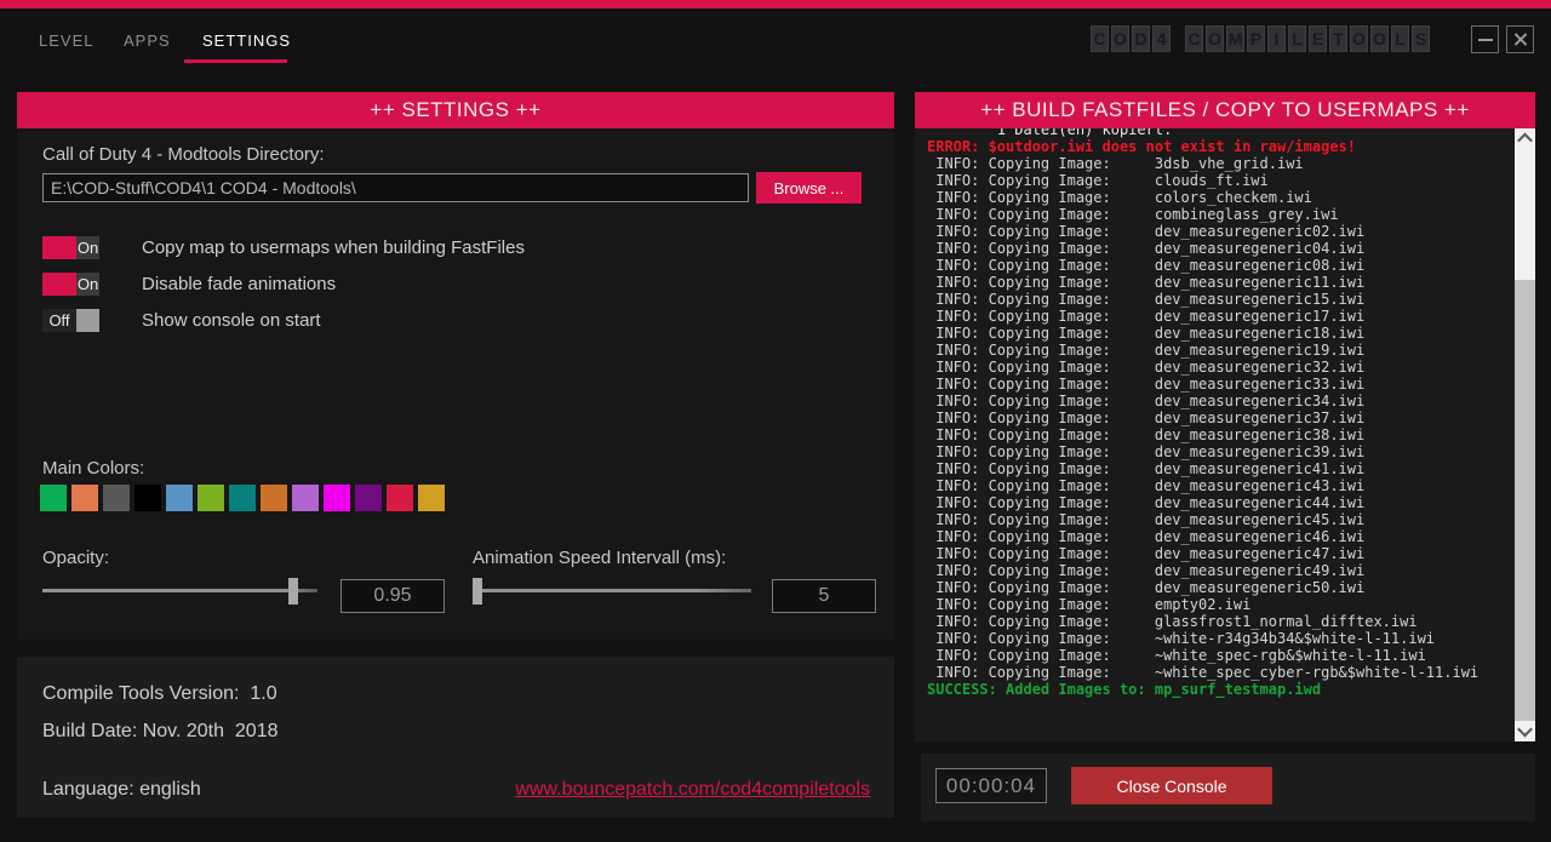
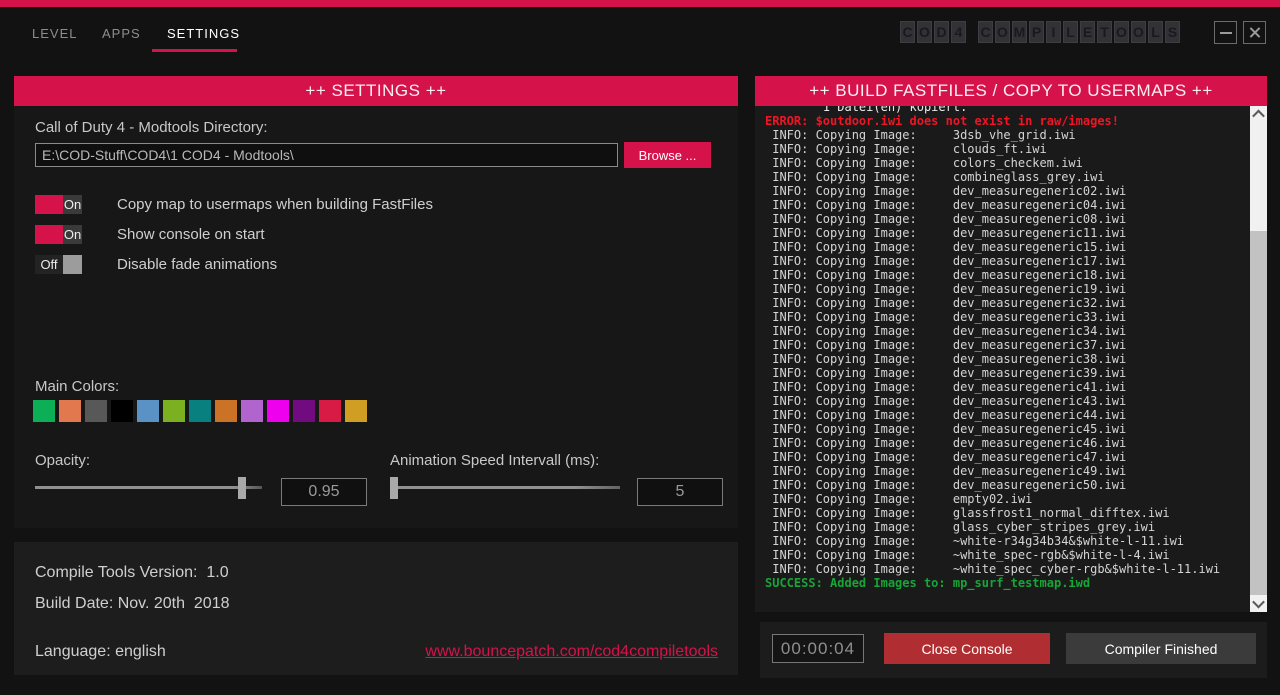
  LEVEL
  APPS
  SETTINGS
  C
  O
  D
  4
  C
  O
  M
  P
  I
  L
  E
  T
  O
  O
  L
  S
  ++ SETTINGS ++
  Call of Duty 4 - Modtools Directory:
  E:\COD-Stuff\COD4\1 COD4 - Modtools\
  Browse ...
  On
  Copy map to usermaps when building FastFiles
  On
- Disable fade animations
+ Show console on start
  Off
- Show console on start
+ Disable fade animations
  Main Colors:
  Opacity:
  0.95
  Animation Speed Intervall (ms):
  5
  Compile Tools Version: 1.0
  Build Date: Nov. 20th 2018
  Language: english
  www.bouncepatch.com/cod4compiletools
  ++ BUILD FASTFILES / COPY TO USERMAPS ++
  1 Datei(en) kopiert.
  ERROR: $outdoor.iwi does not exist in raw/images!
  INFO: Copying Image: 3dsb_vhe_grid.iwi
  INFO: Copying Image: clouds_ft.iwi
  INFO: Copying Image: colors_checkem.iwi
  INFO: Copying Image: combineglass_grey.iwi
  INFO: Copying Image: dev_measuregeneric02.iwi
  INFO: Copying Image: dev_measuregeneric04.iwi
  INFO: Copying Image: dev_measuregeneric08.iwi
  INFO: Copying Image: dev_measuregeneric11.iwi
  INFO: Copying Image: dev_measuregeneric15.iwi
  INFO: Copying Image: dev_measuregeneric17.iwi
  INFO: Copying Image: dev_measuregeneric18.iwi
  INFO: Copying Image: dev_measuregeneric19.iwi
  INFO: Copying Image: dev_measuregeneric32.iwi
  INFO: Copying Image: dev_measuregeneric33.iwi
  INFO: Copying Image: dev_measuregeneric34.iwi
  INFO: Copying Image: dev_measuregeneric37.iwi
  INFO: Copying Image: dev_measuregeneric38.iwi
  INFO: Copying Image: dev_measuregeneric39.iwi
  INFO: Copying Image: dev_measuregeneric41.iwi
  INFO: Copying Image: dev_measuregeneric43.iwi
  INFO: Copying Image: dev_measuregeneric44.iwi
  INFO: Copying Image: dev_measuregeneric45.iwi
  INFO: Copying Image: dev_measuregeneric46.iwi
  INFO: Copying Image: dev_measuregeneric47.iwi
  INFO: Copying Image: dev_measuregeneric49.iwi
  INFO: Copying Image: dev_measuregeneric50.iwi
  INFO: Copying Image: empty02.iwi
  INFO: Copying Image: glassfrost1_normal_difftex.iwi
+ INFO: Copying Image: glass_cyber_stripes_grey.iwi
  INFO: Copying Image: ~white-r34g34b34&$white-l-11.iwi
- INFO: Copying Image: ~white_spec-rgb&$white-l-11.iwi
+ INFO: Copying Image: ~white_spec-rgb&$white-l-4.iwi
  INFO: Copying Image: ~white_spec_cyber-rgb&$white-l-11.iwi
  SUCCESS: Added Images to: mp_surf_testmap.iwd
  00:00:04
  Close Console
+ Compiler Finished
